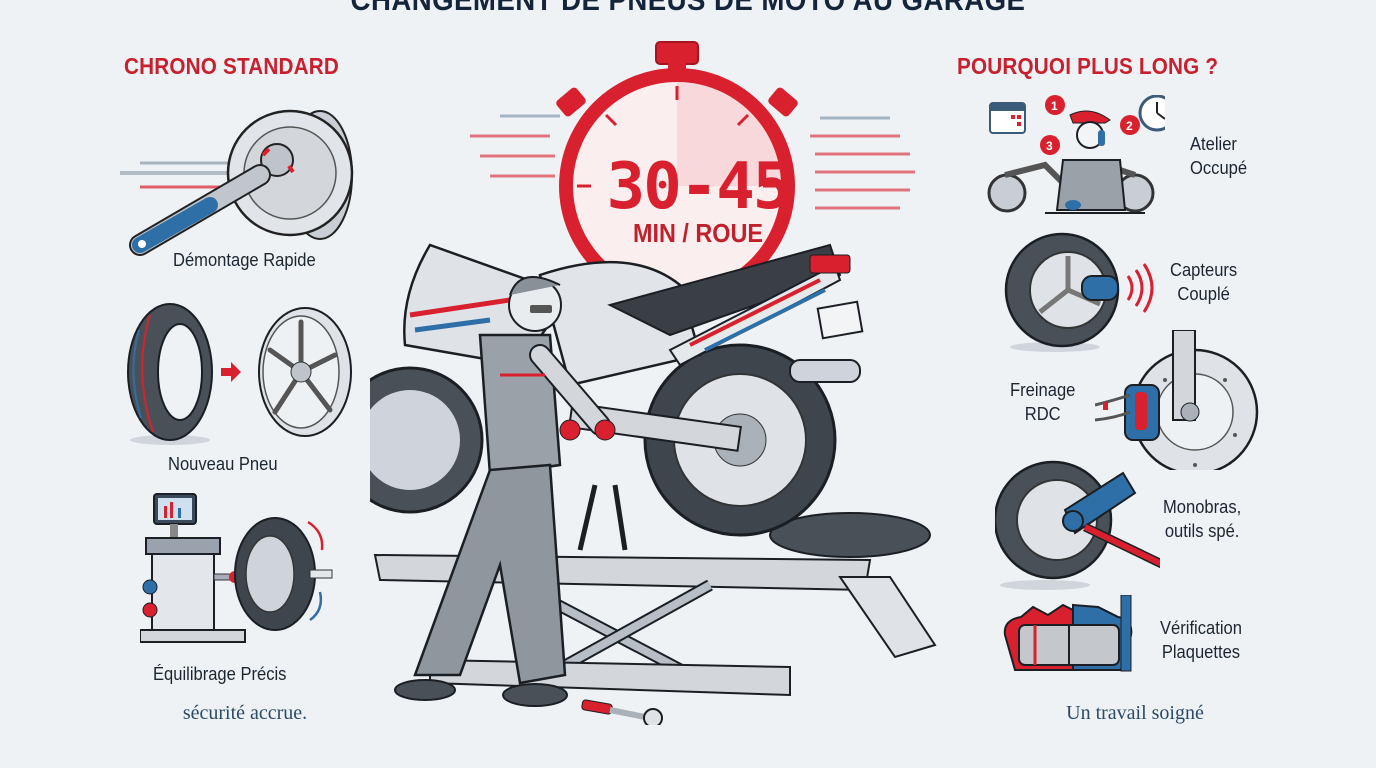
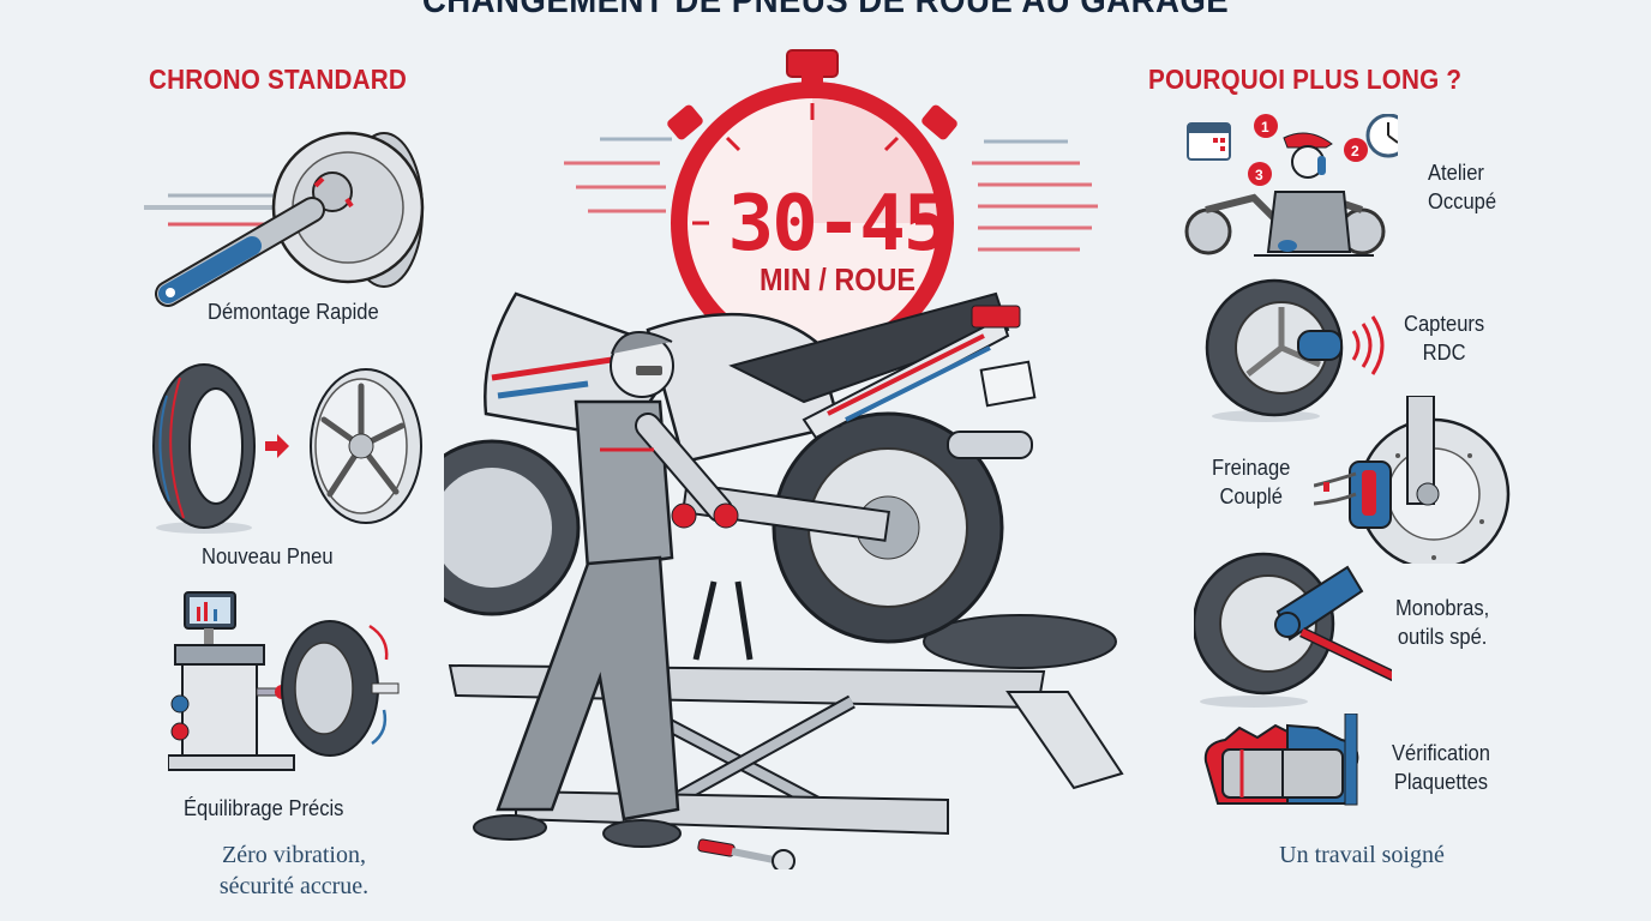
- CHANGEMENT DE PNEUS DE MOTO AU GARAGE
+ CHANGEMENT DE PNEUS DE ROUE AU GARAGE
  CHRONO STANDARD
  Démontage Rapide
  Nouveau Pneu
  Équilibrage Précis
+ Zéro vibration,
  sécurité accrue.
  30-45
  MIN / ROUE
  POURQUOI PLUS LONG ?
  1
  2
  3
  Atelier
  Occupé
  Capteurs
- Couplé
+ RDC
  Freinage
- RDC
+ Couplé
  Monobras,
  outils spé.
  Vérification
  Plaquettes
  Un travail soigné
